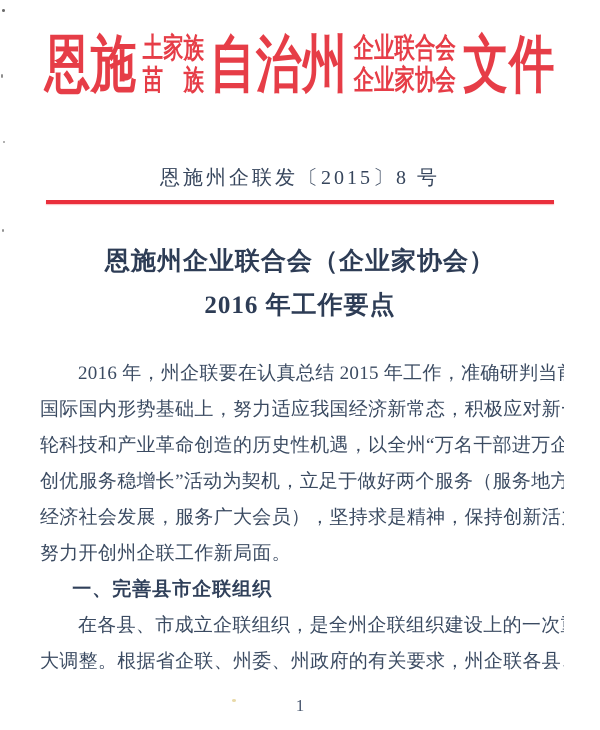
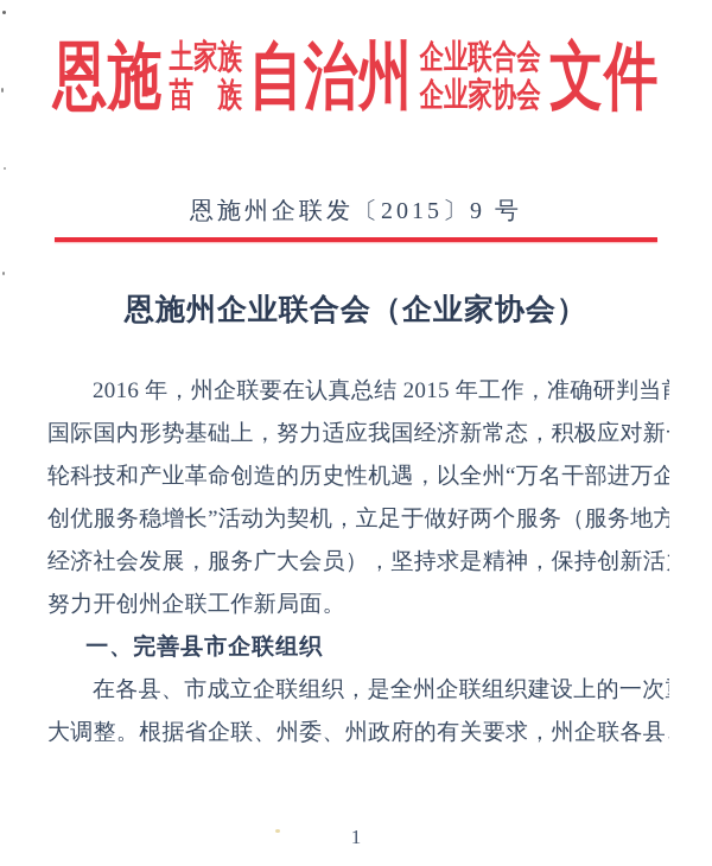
  恩施
  土家族
  苗
  族
  自治州
  企业联合会
  企业家协会
  文件
- 恩施州企联发〔2015〕8 号
+ 恩施州企联发〔2015〕9 号
  恩施州企业联合会（企业家协会）
- 2016 年工作要点
  2016 年，州企联要在认真总结 2015 年工作，准确研判当
  国际国内形势基础上，努力适应我国经济新常态，积极应对新
  轮科技和产业革命创造的历史性机遇，以全州“万名干部进万企
  创优服务稳增长”活动为契机，立足于做好两个服务（服务地方
  经济社会发展，服务广大会员），坚持求是精神，保持创新活
  努力开创州企联工作新局面。
  一、完善县市企联组织
  在各县、市成立企联组织，是全州企联组织建设上的一次
  大调整。根据省企联、州委、州政府的有关要求，州企联各县
  1
